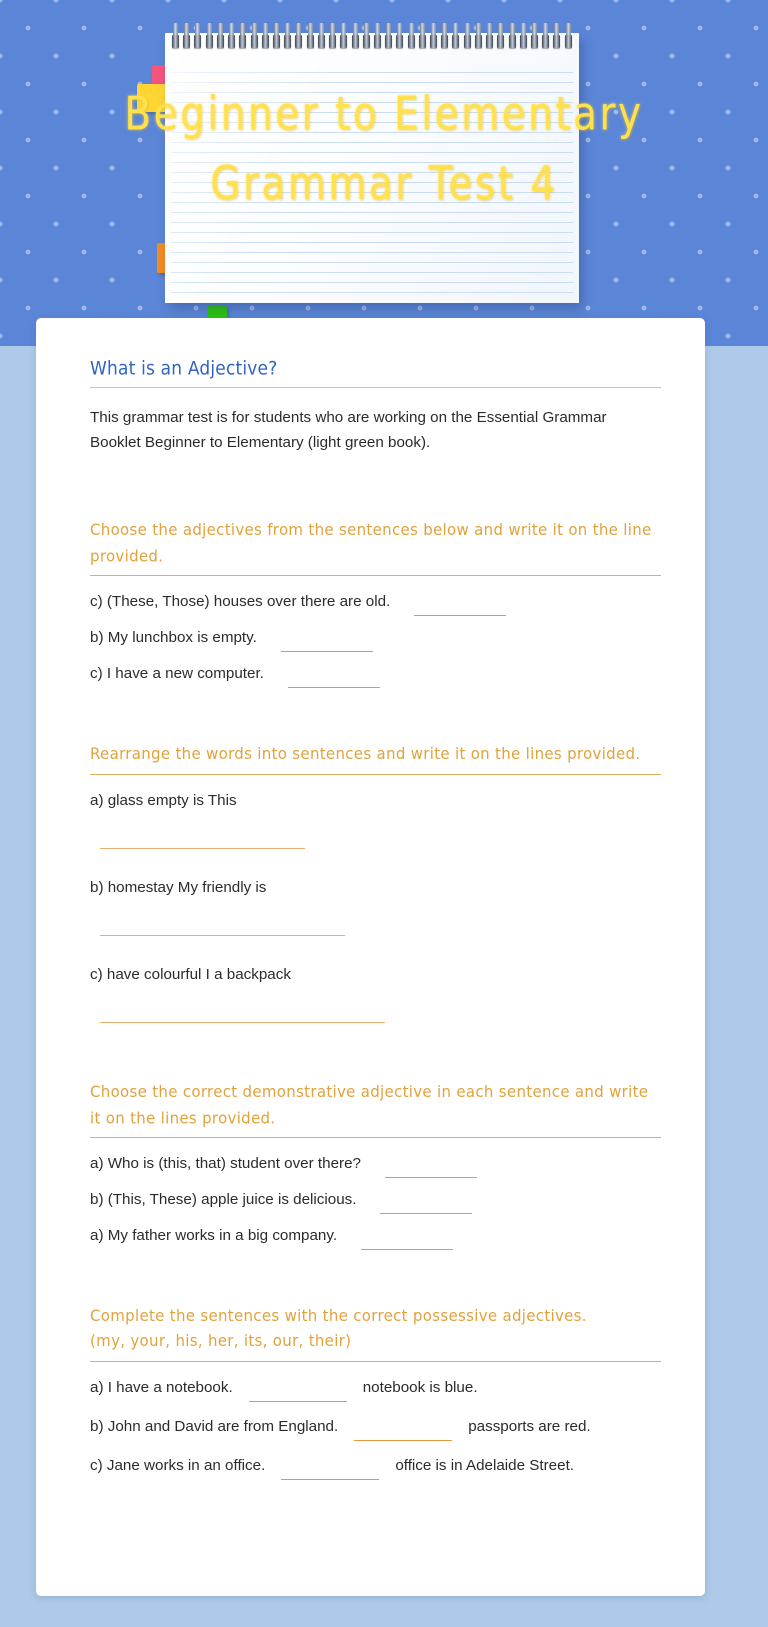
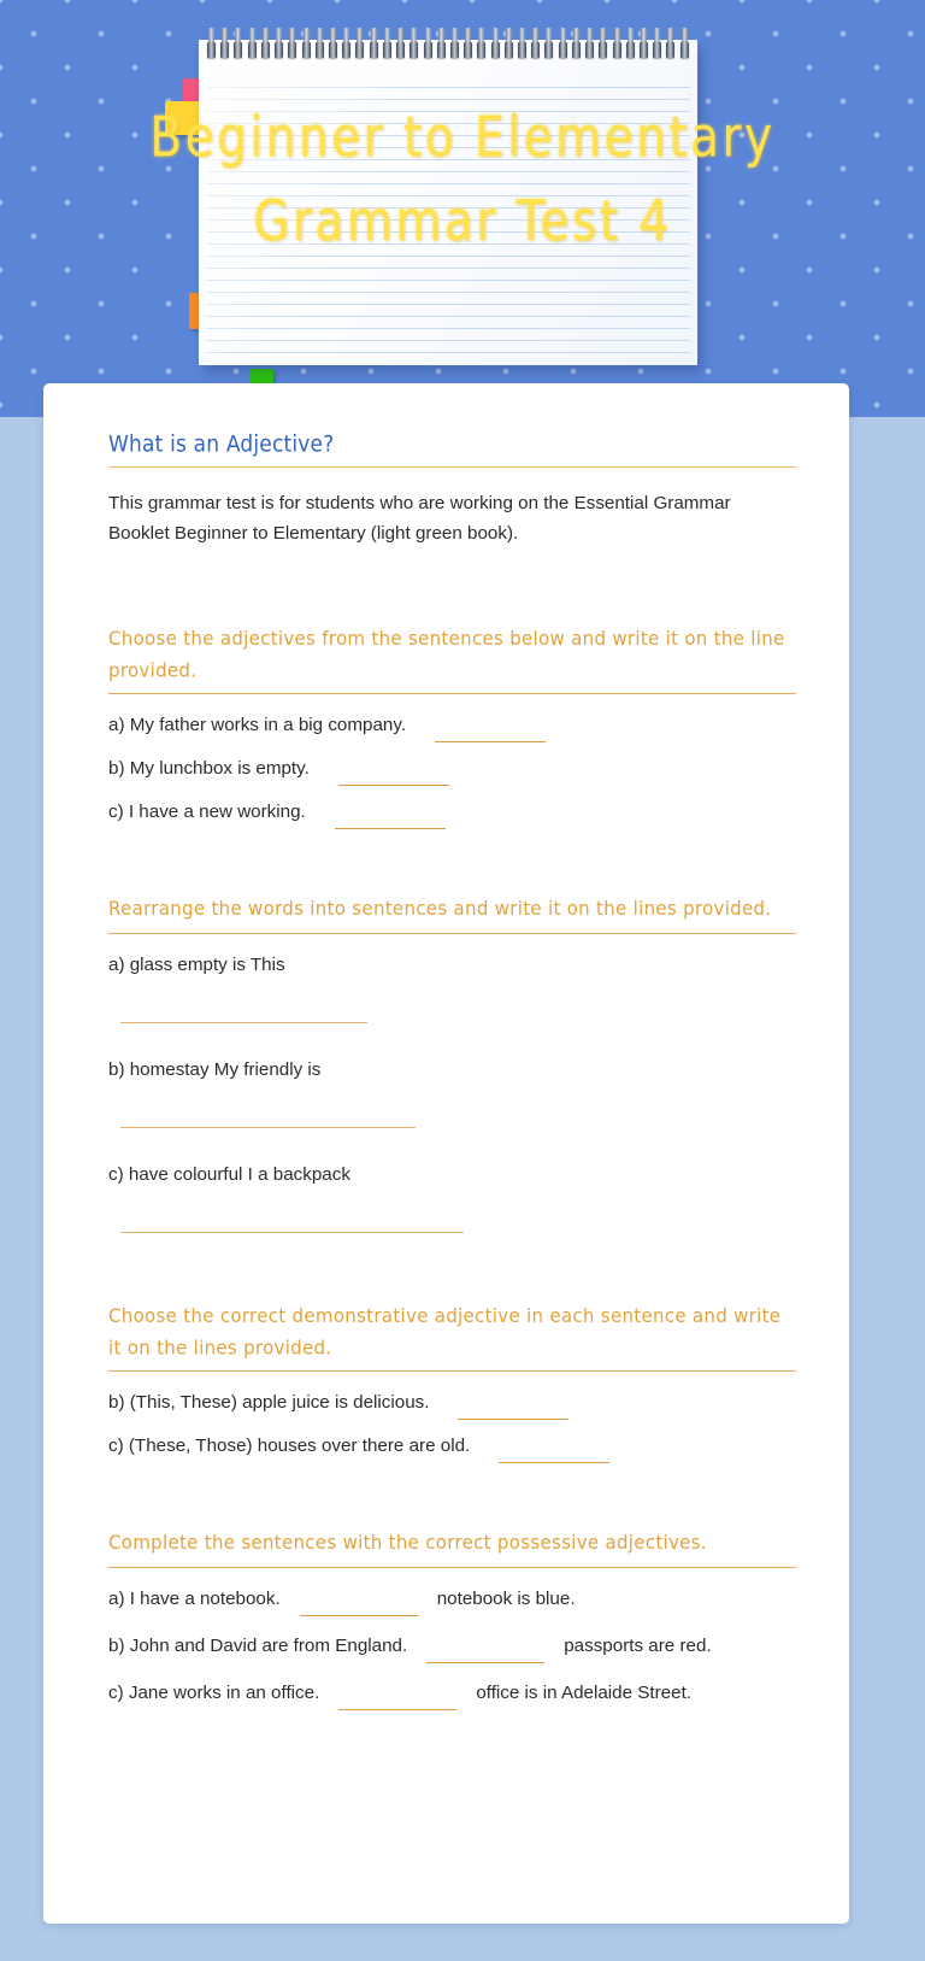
  Beginner to Elementary
  Grammar Test 4
  What is an Adjective?
  This grammar test is for students who are working on the Essential Grammar Booklet Beginner to Elementary (light green book).
  Choose the adjectives from the sentences below and write it on the line provided.
- c) (These, Those) houses over there are old.
+ a) My father works in a big company.
  b) My lunchbox is empty.
- c) I have a new computer.
+ c) I have a new working.
  Rearrange the words into sentences and write it on the lines provided.
  a) glass empty is This
  b) homestay My friendly is
  c) have colourful I a backpack
  Choose the correct demonstrative adjective in each sentence and write it on the lines provided.
- a) Who is (this, that) student over there?
  b) (This, These) apple juice is delicious.
- a) My father works in a big company.
+ c) (These, Those) houses over there are old.
  Complete the sentences with the correct possessive adjectives.
- (my, your, his, her, its, our, their)
  a) I have a notebook.
  notebook is blue.
  b) John and David are from England.
  passports are red.
  c) Jane works in an office.
  office is in Adelaide Street.
